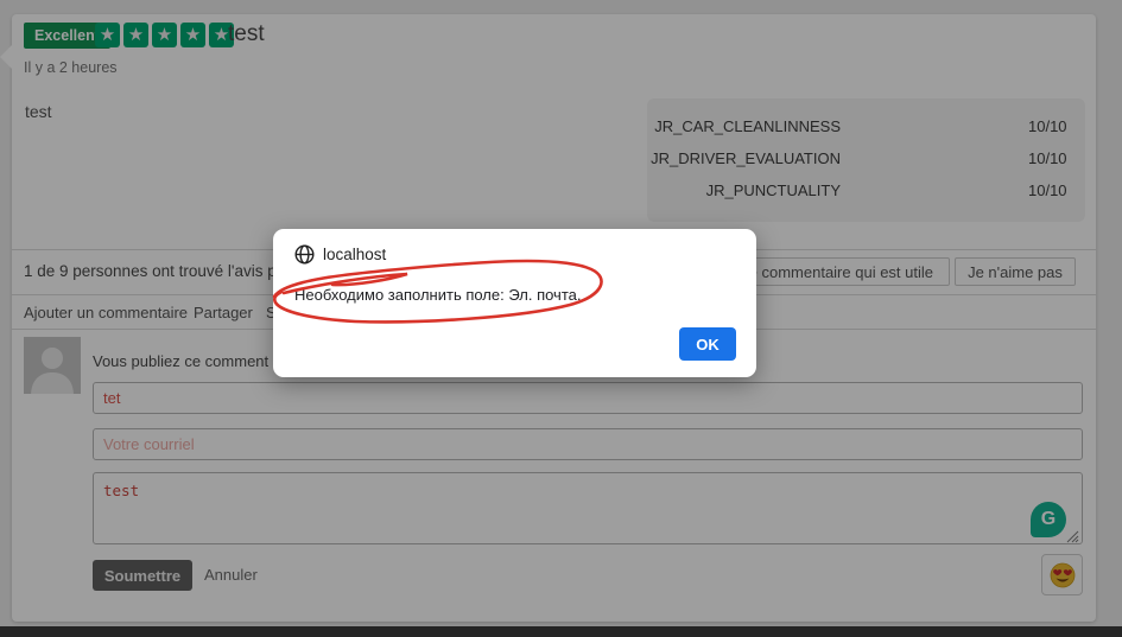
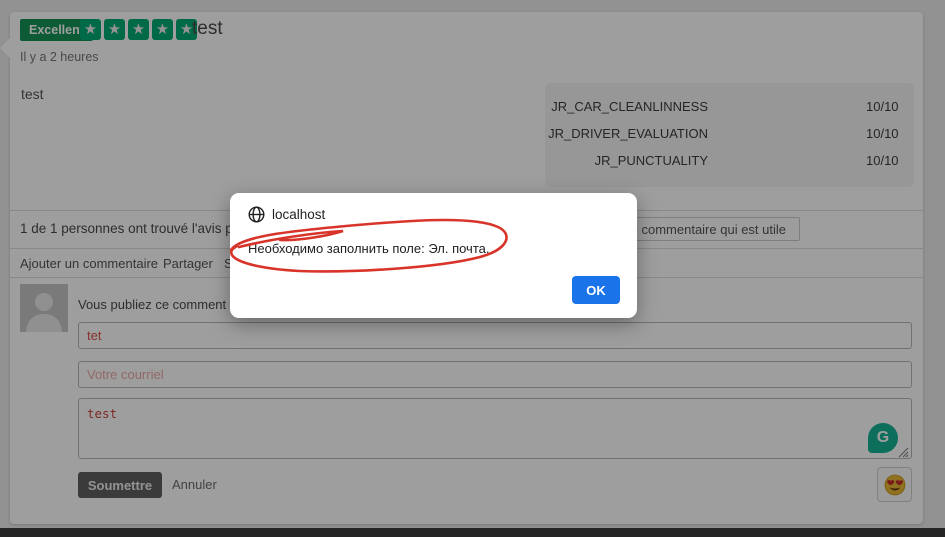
  Excellen
  ★
  ★
  ★
  ★
  ★
  test
  Il y a 2 heures
  test
  JR_CAR_CLEANLINNESS
  10/10
  JR_DRIVER_EVALUATION
  10/10
  JR_PUNCTUALITY
  10/10
- 1 de 9 personnes ont trouvé l'avis p
+ 1 de 1 personnes ont trouvé l'avis p
  commentaire qui est utile
- Je n'aime pas
  Ajouter un commentaire
  Partager
  S
  Vous publiez ce comment
  tet
  Votre courriel
  test
  G
  Soumettre
  Annuler
  localhost
  Необходимо заполнить поле: Эл. почта.
  OK
